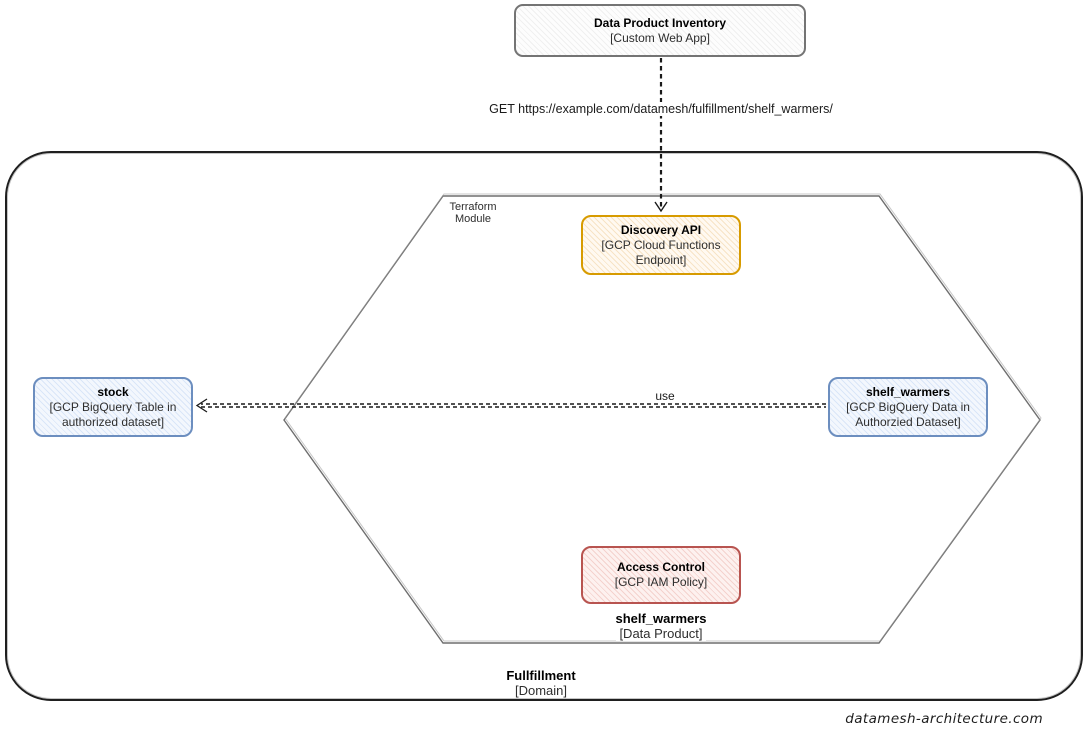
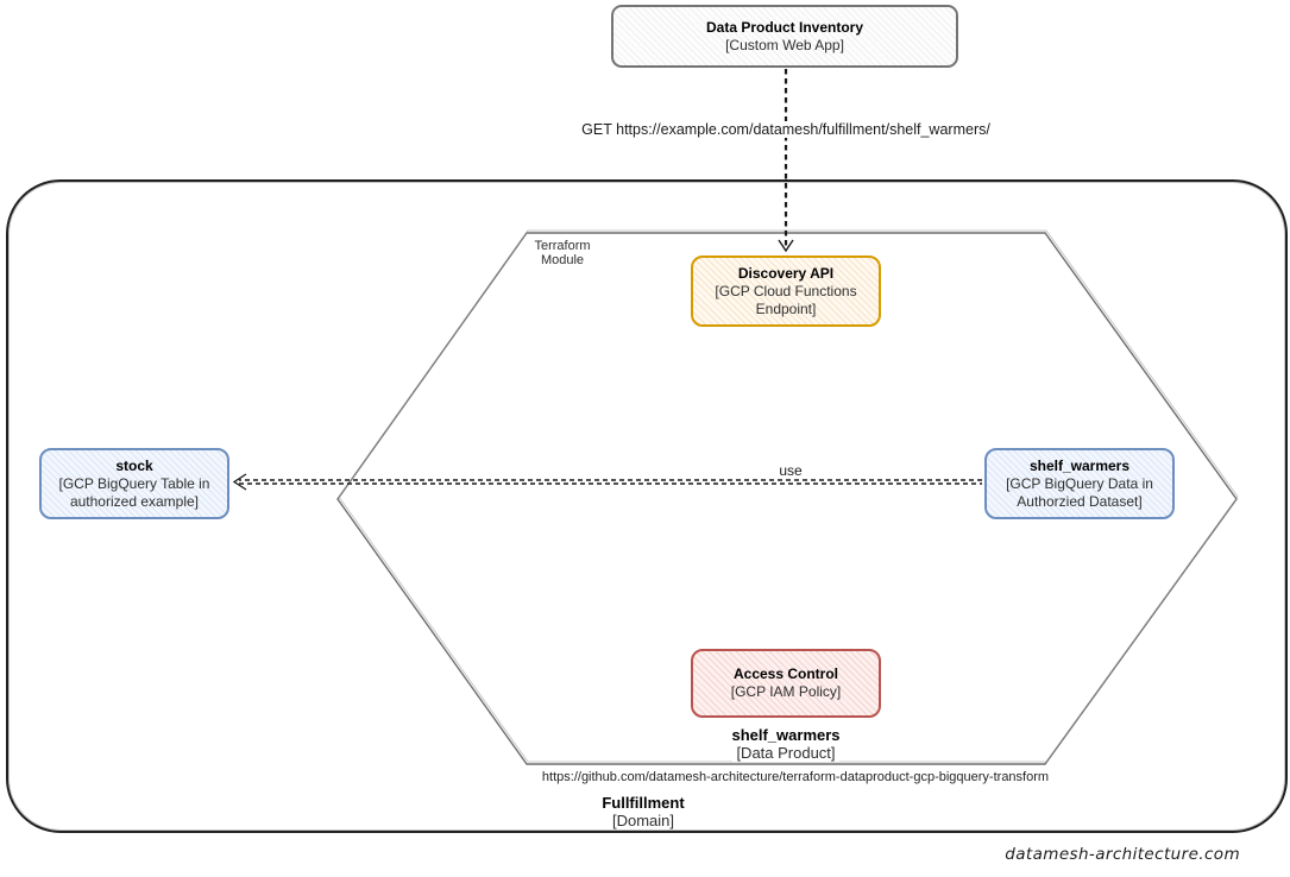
  Data Product Inventory
  [Custom Web App]
  GET https://example.com/datamesh/fulfillment/shelf_warmers/
  Terraform
  Module
  Discovery API
  [GCP Cloud Functions Endpoint]
  stock
- [GCP BigQuery Table in authorized dataset]
+ [GCP BigQuery Table in authorized example]
  shelf_warmers
  [GCP BigQuery Data in Authorzied Dataset]
  use
  Access Control
  [GCP IAM Policy]
  shelf_warmers
  [Data Product]
+ https://github.com/datamesh-architecture/terraform-dataproduct-gcp-bigquery-transform
  Fullfillment
  [Domain]
  datamesh-architecture.com
